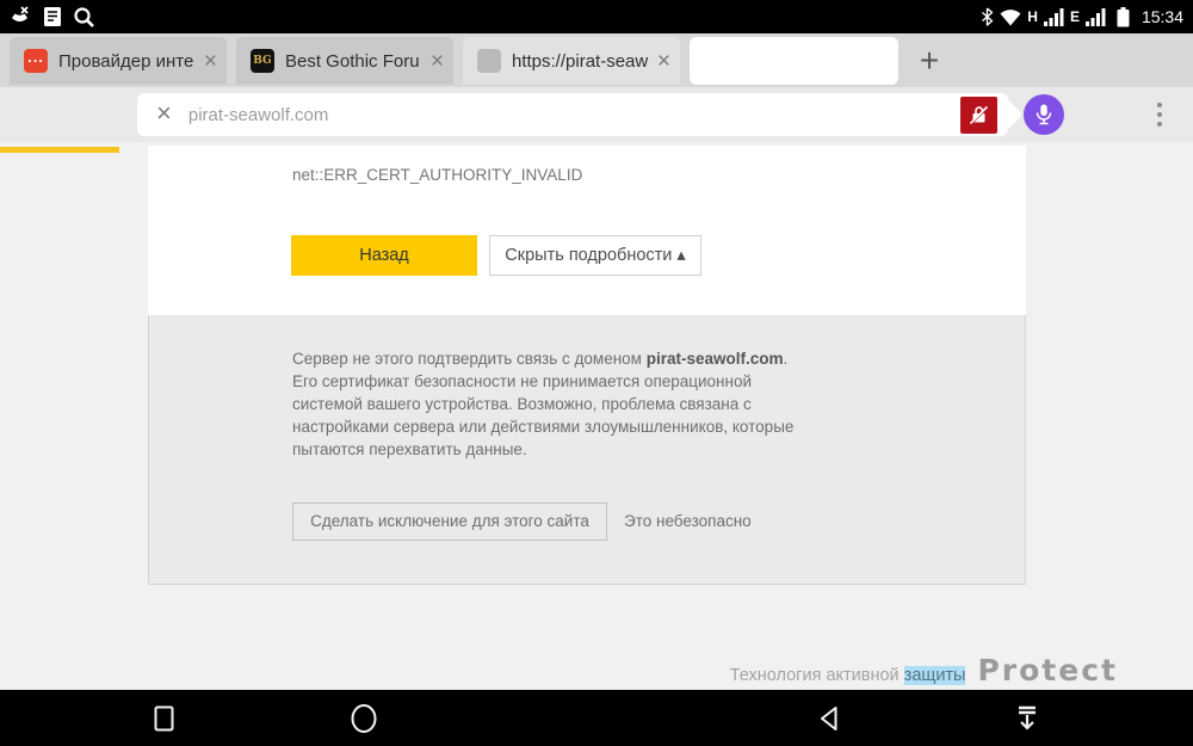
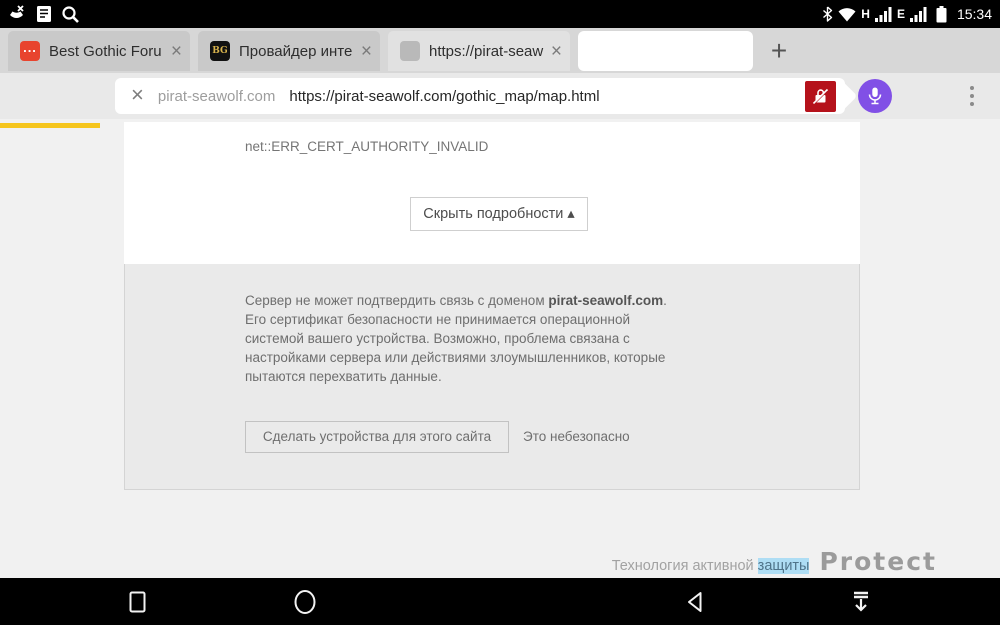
  H
  E
  15:34
  ...
- Провайдер инте
+ Best Gothic Foru
  ×
  BG
- Best Gothic Foru
+ Провайдер инте
  ×
  https://pirat-seaw
  ×
  +
  ×
  pirat-seawolf.com
+ https://pirat-seawolf.com/gothic_map/map.html
  net::ERR_CERT_AUTHORITY_INVALID
- Назад
  Скрыть подробности ▴
- Сервер не этого подтвердить связь с доменом pirat-seawolf.com. Его сертификат безопасности не принимается операционной системой вашего устройства. Возможно, проблема связана с настройками сервера или действиями злоумышленников, которые пытаются перехватить данные.
+ Сервер не может подтвердить связь с доменом pirat-seawolf.com. Его сертификат безопасности не принимается операционной системой вашего устройства. Возможно, проблема связана с настройками сервера или действиями злоумышленников, которые пытаются перехватить данные.
- Сделать исключение для этого сайта
+ Сделать устройства для этого сайта
  Это небезопасно
  Технология активной
  защиты
  Protect
